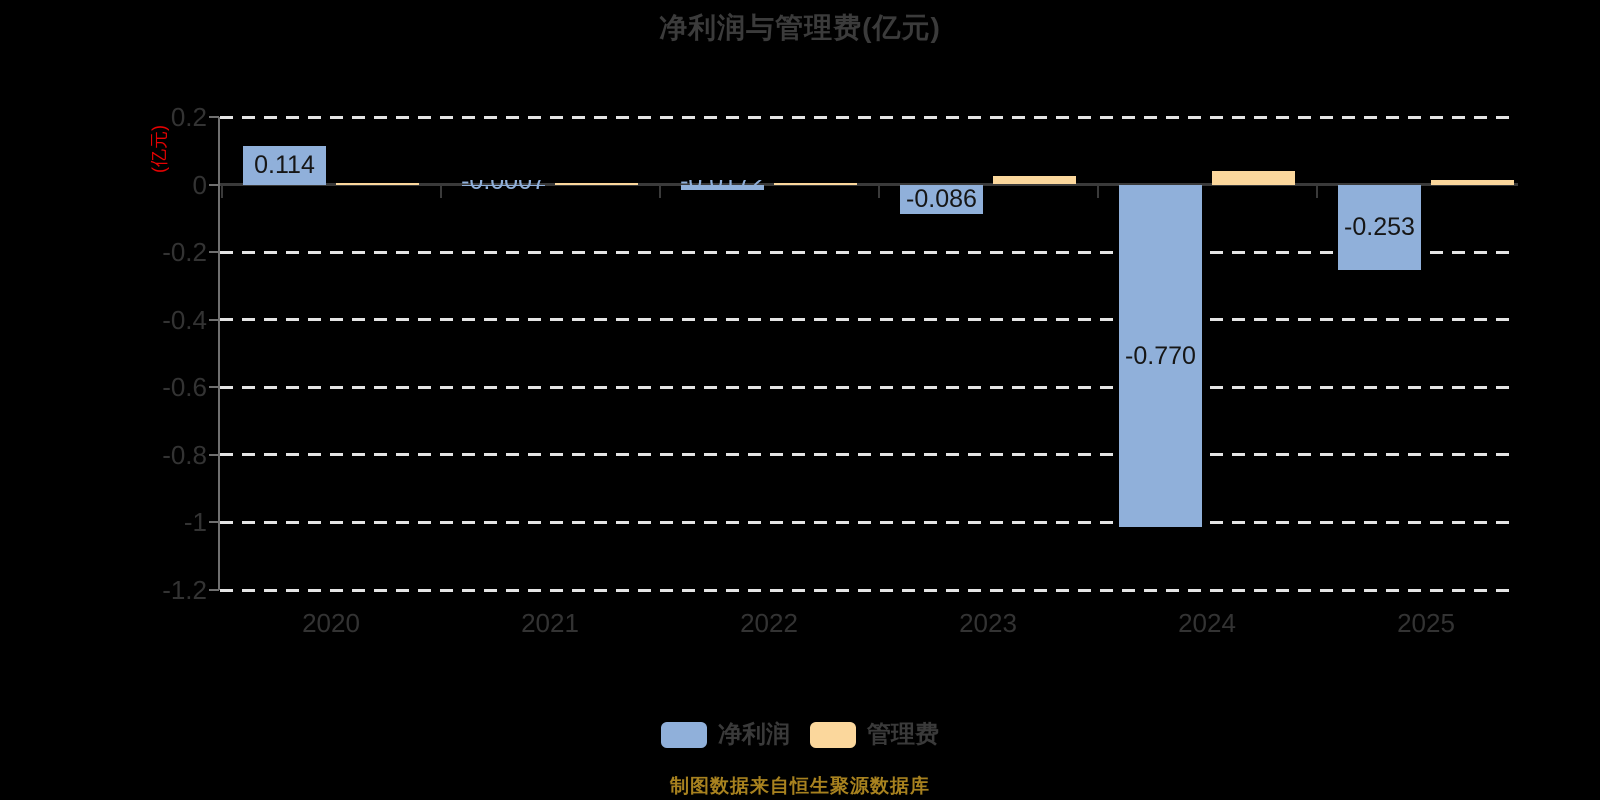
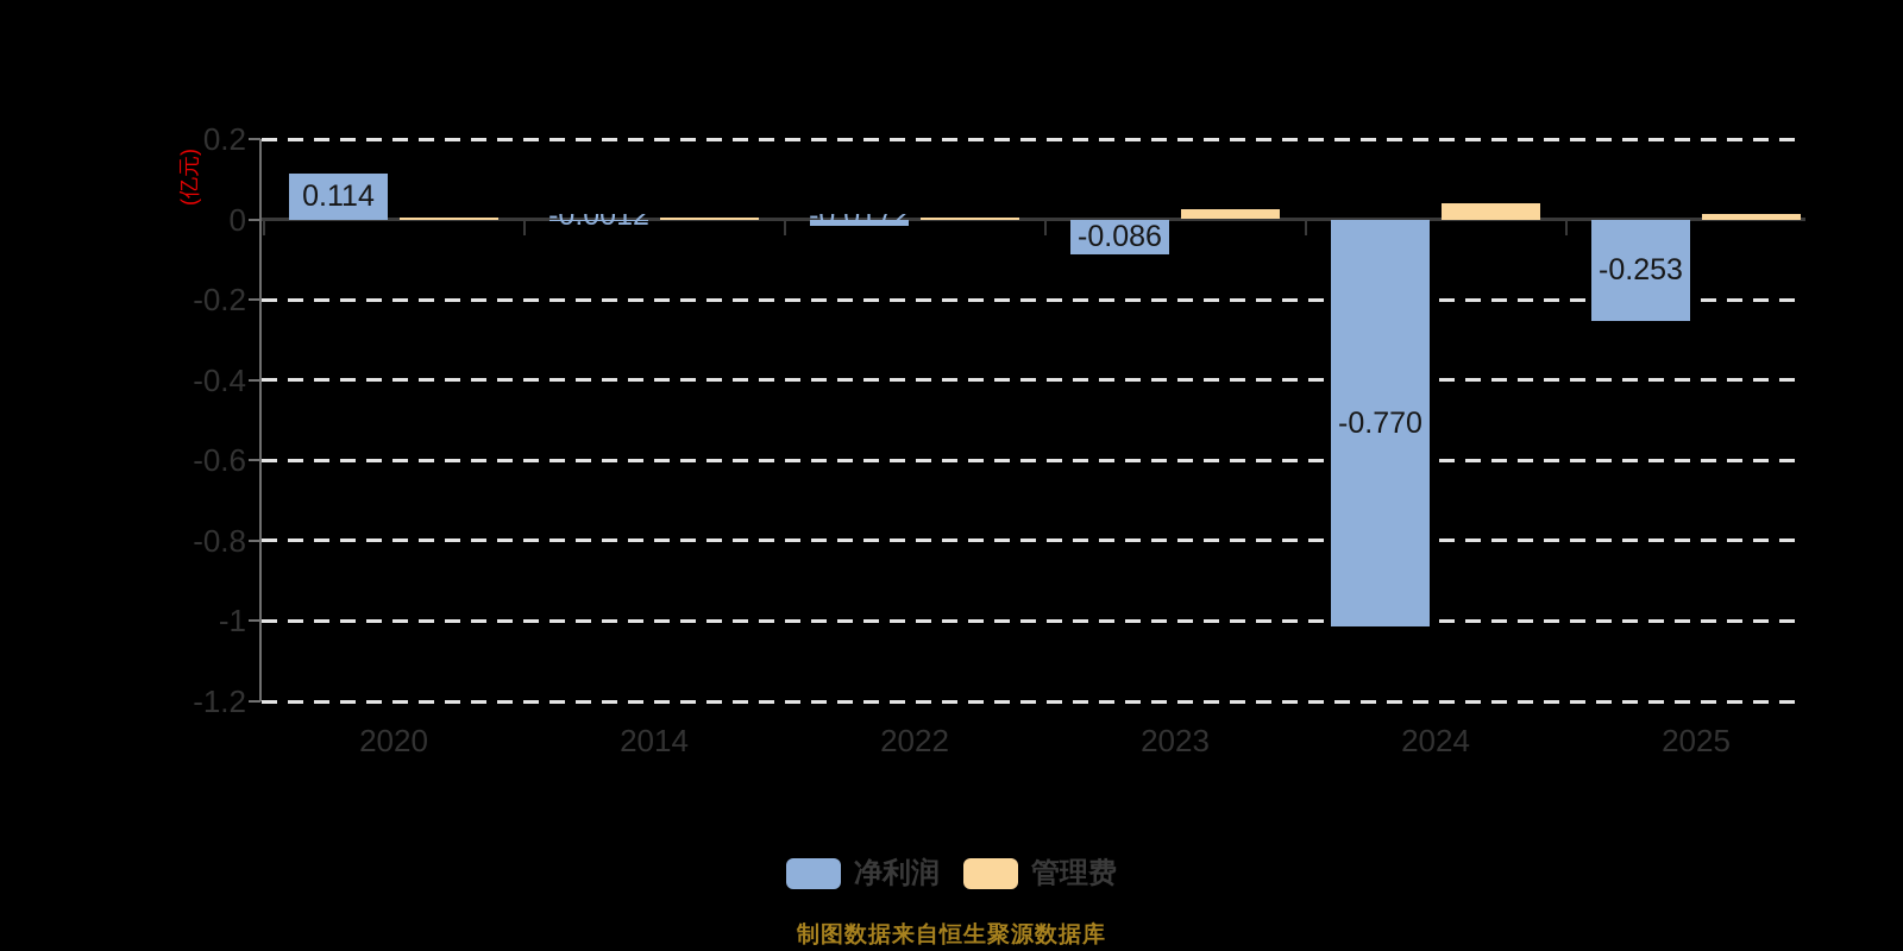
- 净利润与管理费(亿元)
  0.2
  0
  -0.2
  -0.4
  -0.6
  -0.8
  -1
  -1.2
  2020
- 2021
+ 2014
  2022
  2023
  2024
  2025
  0.114
- -0.0007
+ -0.0012
  -0.0172
  -0.086
  -0.770
  -0.253
  净利润
  管理费
  制图数据来自恒生聚源数据库
